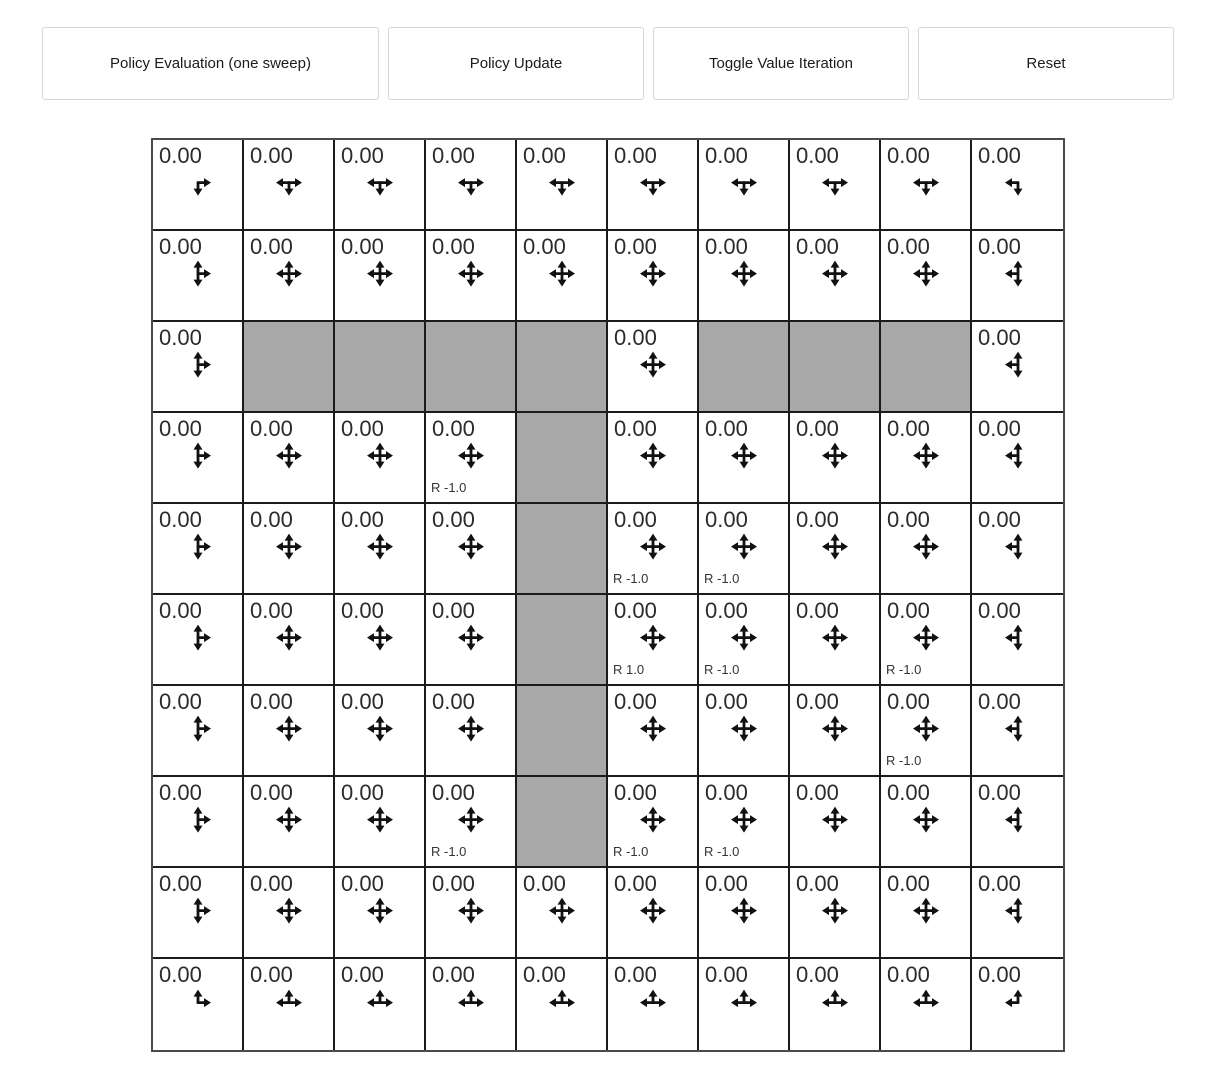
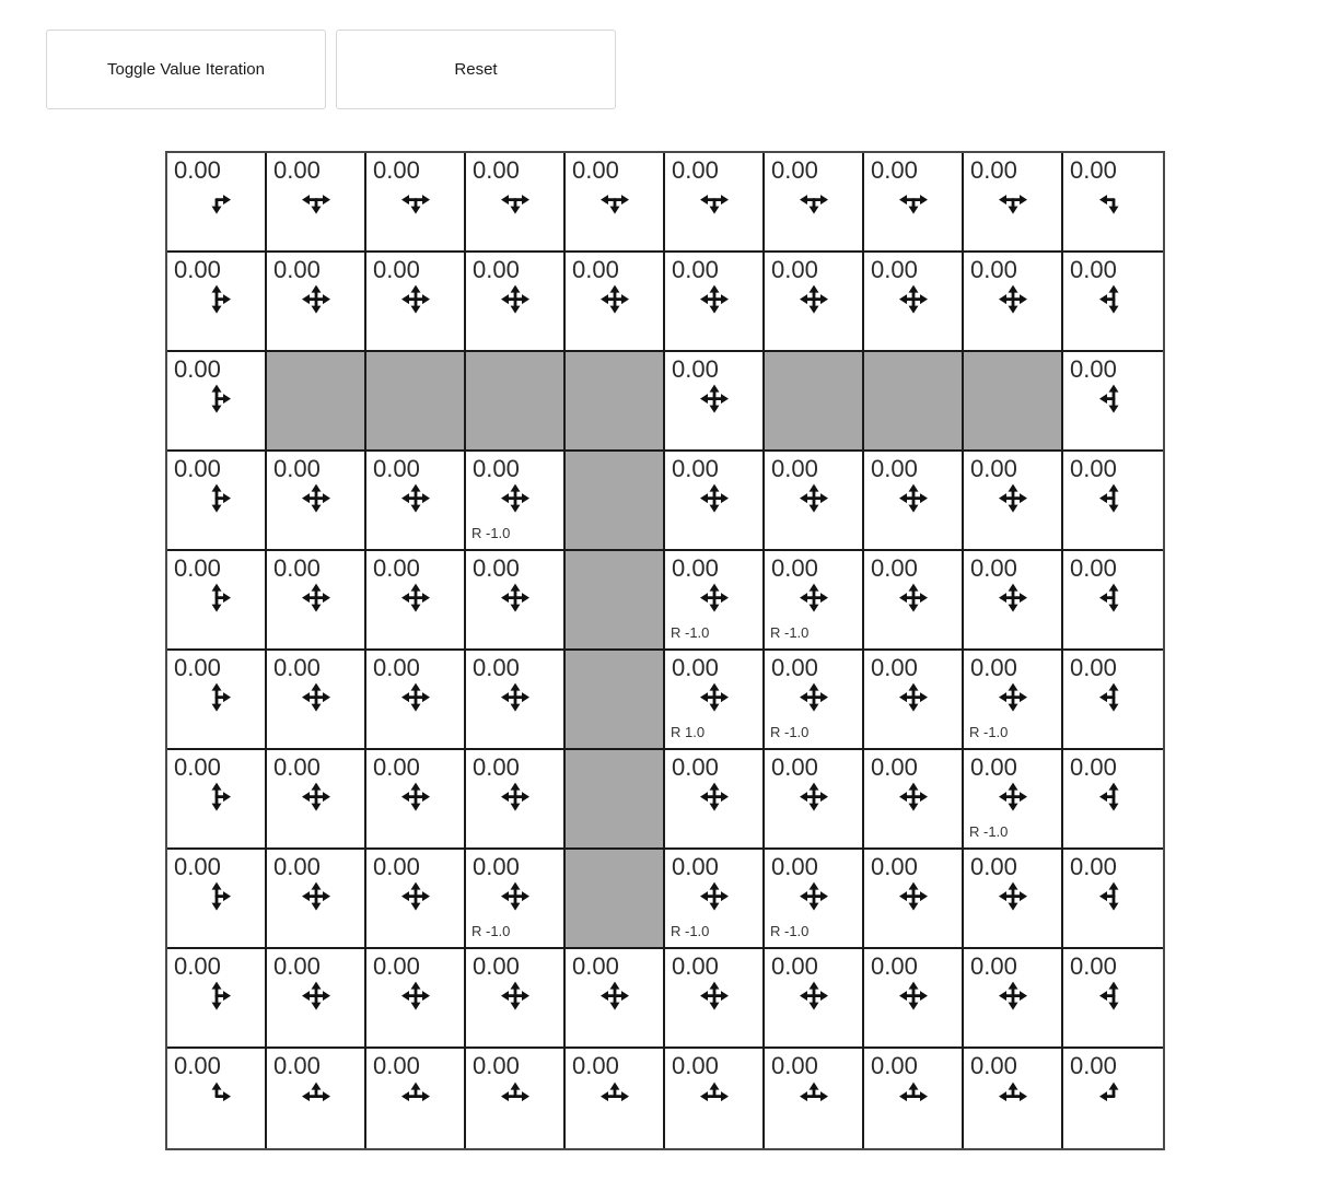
- Policy Evaluation (one sweep)
- Policy Update
  Toggle Value Iteration
  Reset
  0.00
  0.00
  0.00
  0.00
  0.00
  0.00
  0.00
  0.00
  0.00
  0.00
  0.00
  0.00
  0.00
  0.00
  0.00
  0.00
  0.00
  0.00
  0.00
  0.00
  0.00
  0.00
  0.00
  0.00
  0.00
  0.00
  0.00
  R -1.0
  0.00
  0.00
  0.00
  0.00
  0.00
  0.00
  0.00
  0.00
  0.00
  0.00
  R -1.0
  0.00
  R -1.0
  0.00
  0.00
  0.00
  0.00
  0.00
  0.00
  0.00
  0.00
  R 1.0
  0.00
  R -1.0
  0.00
  0.00
  R -1.0
  0.00
  0.00
  0.00
  0.00
  0.00
  0.00
  0.00
  0.00
  0.00
  R -1.0
  0.00
  0.00
  0.00
  0.00
  0.00
  R -1.0
  0.00
  R -1.0
  0.00
  R -1.0
  0.00
  0.00
  0.00
  0.00
  0.00
  0.00
  0.00
  0.00
  0.00
  0.00
  0.00
  0.00
  0.00
  0.00
  0.00
  0.00
  0.00
  0.00
  0.00
  0.00
  0.00
  0.00
  0.00
